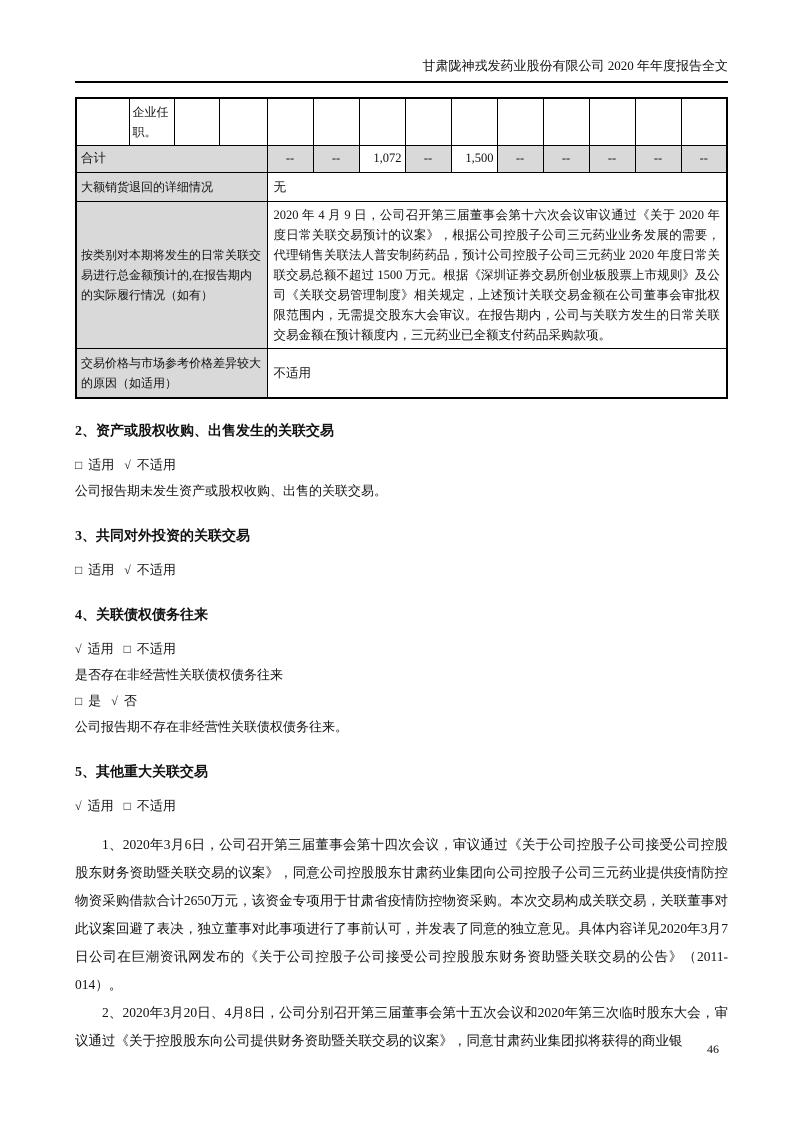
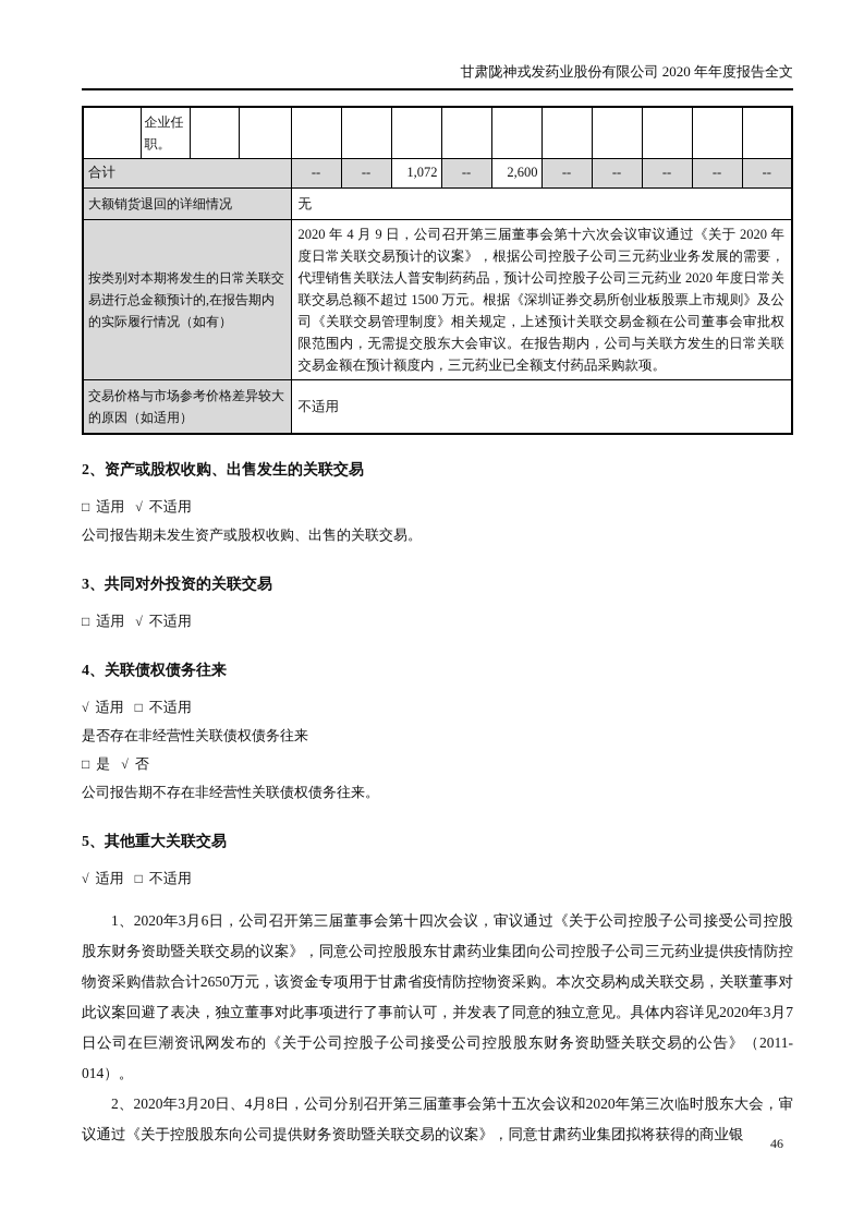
  甘肃陇神戎发药业股份有限公司 2020 年年度报告全文
  	企业任职。
- 合计	--	--	1,072	--	1,500	--	--	--	--	--
+ 合计	--	--	1,072	--	2,600	--	--	--	--	--
  大额销货退回的详细情况	无
  按类别对本期将发生的日常关联交易进行总金额预计的,在报告期内的实际履行情况（如有）	2020 年 4 月 9 日，公司召开第三届董事会第十六次会议审议通过《关于 2020 年度日常关联交易预计的议案》，根据公司控股子公司三元药业业务发展的需要，代理销售关联法人普安制药药品，预计公司控股子公司三元药业 2020 年度日常关联交易总额不超过 1500 万元。根据《深圳证券交易所创业板股票上市规则》及公司《关联交易管理制度》相关规定，上述预计关联交易金额在公司董事会审批权限范围内，无需提交股东大会审议。在报告期内，公司与关联方发生的日常关联交易金额在预计额度内，三元药业已全额支付药品采购款项。
  交易价格与市场参考价格差异较大的原因（如适用）	不适用
  2、资产或股权收购、出售发生的关联交易
  □ 适用 √ 不适用
  公司报告期未发生资产或股权收购、出售的关联交易。
  3、共同对外投资的关联交易
  □ 适用 √ 不适用
  4、关联债权债务往来
  √ 适用 □ 不适用
  是否存在非经营性关联债权债务往来
  □ 是 √ 否
  公司报告期不存在非经营性关联债权债务往来。
  5、其他重大关联交易
  √ 适用 □ 不适用
  1、2020年3月6日，公司召开第三届董事会第十四次会议，审议通过《关于公司控股子公司接受公司控股股东财务资助暨关联交易的议案》，同意公司控股股东甘肃药业集团向公司控股子公司三元药业提供疫情防控物资采购借款合计2650万元，该资金专项用于甘肃省疫情防控物资采购。本次交易构成关联交易，关联董事对此议案回避了表决，独立董事对此事项进行了事前认可，并发表了同意的独立意见。具体内容详见2020年3月7日公司在巨潮资讯网发布的《关于公司控股子公司接受公司控股股东财务资助暨关联交易的公告》（2011-014）。
  2、2020年3月20日、4月8日，公司分别召开第三届董事会第十五次会议和2020年第三次临时股东大会，审议通过《关于控股股东向公司提供财务资助暨关联交易的议案》，同意甘肃药业集团拟将获得的商业银
  46
